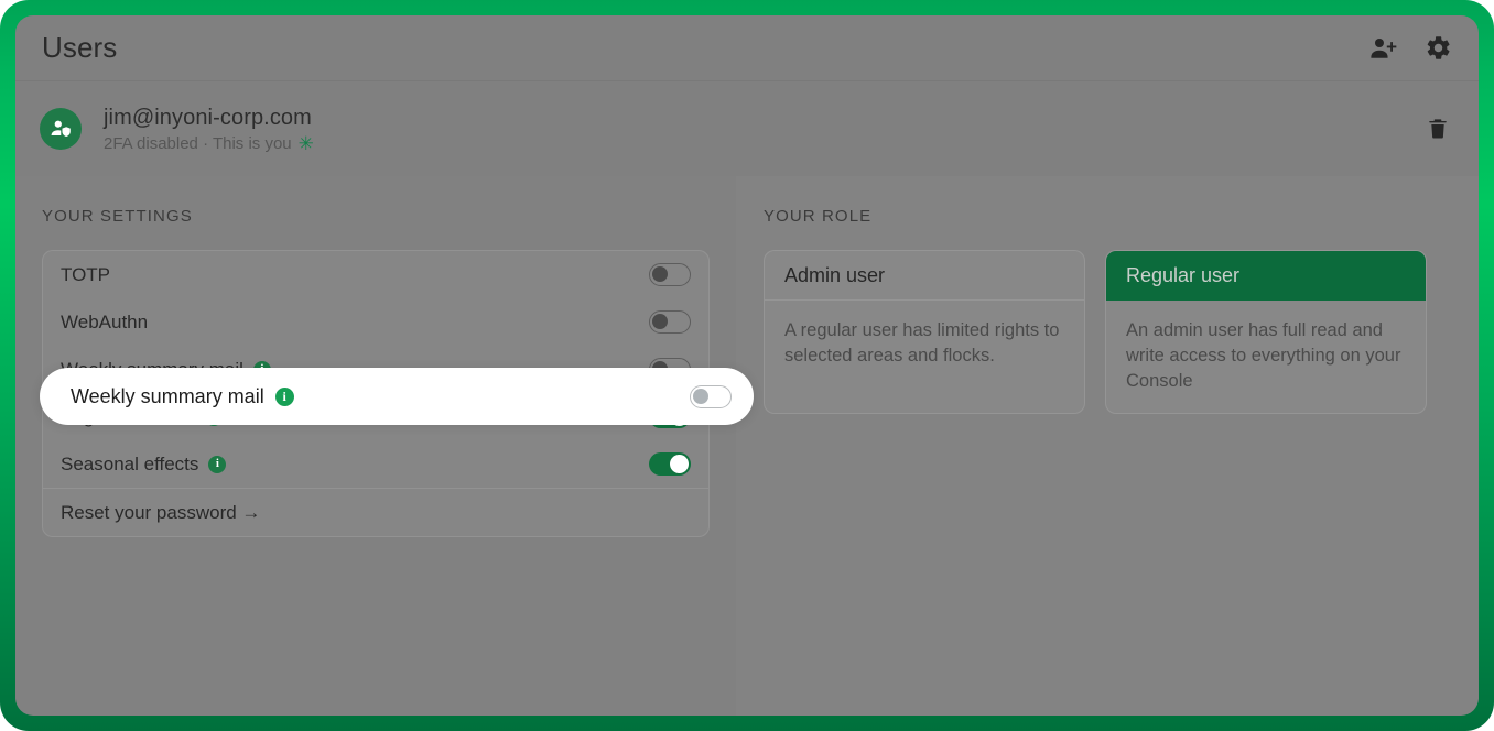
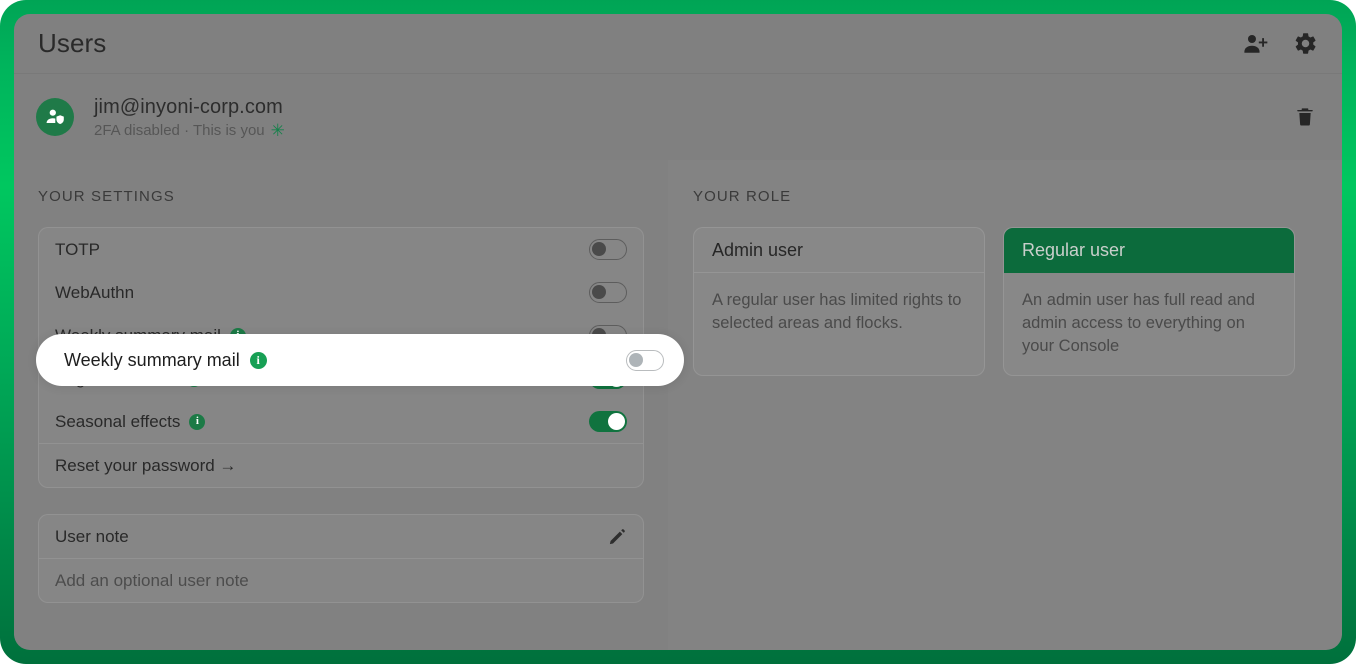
  Users
  jim@inyoni-corp.com
  2FA disabled · This is you
  ✳
  YOUR SETTINGS
  TOTP
  WebAuthn
  Seasonal effects
  i
  Reset your password →
+ User note
+ Add an optional user note
  YOUR ROLE
  Admin user
  A regular user has limited rights to selected areas and flocks.
  Regular user
- An admin user has full read and write access to everything on your Console
+ An admin user has full read and admin access to everything on your Console
  Weekly summary mail
  i
